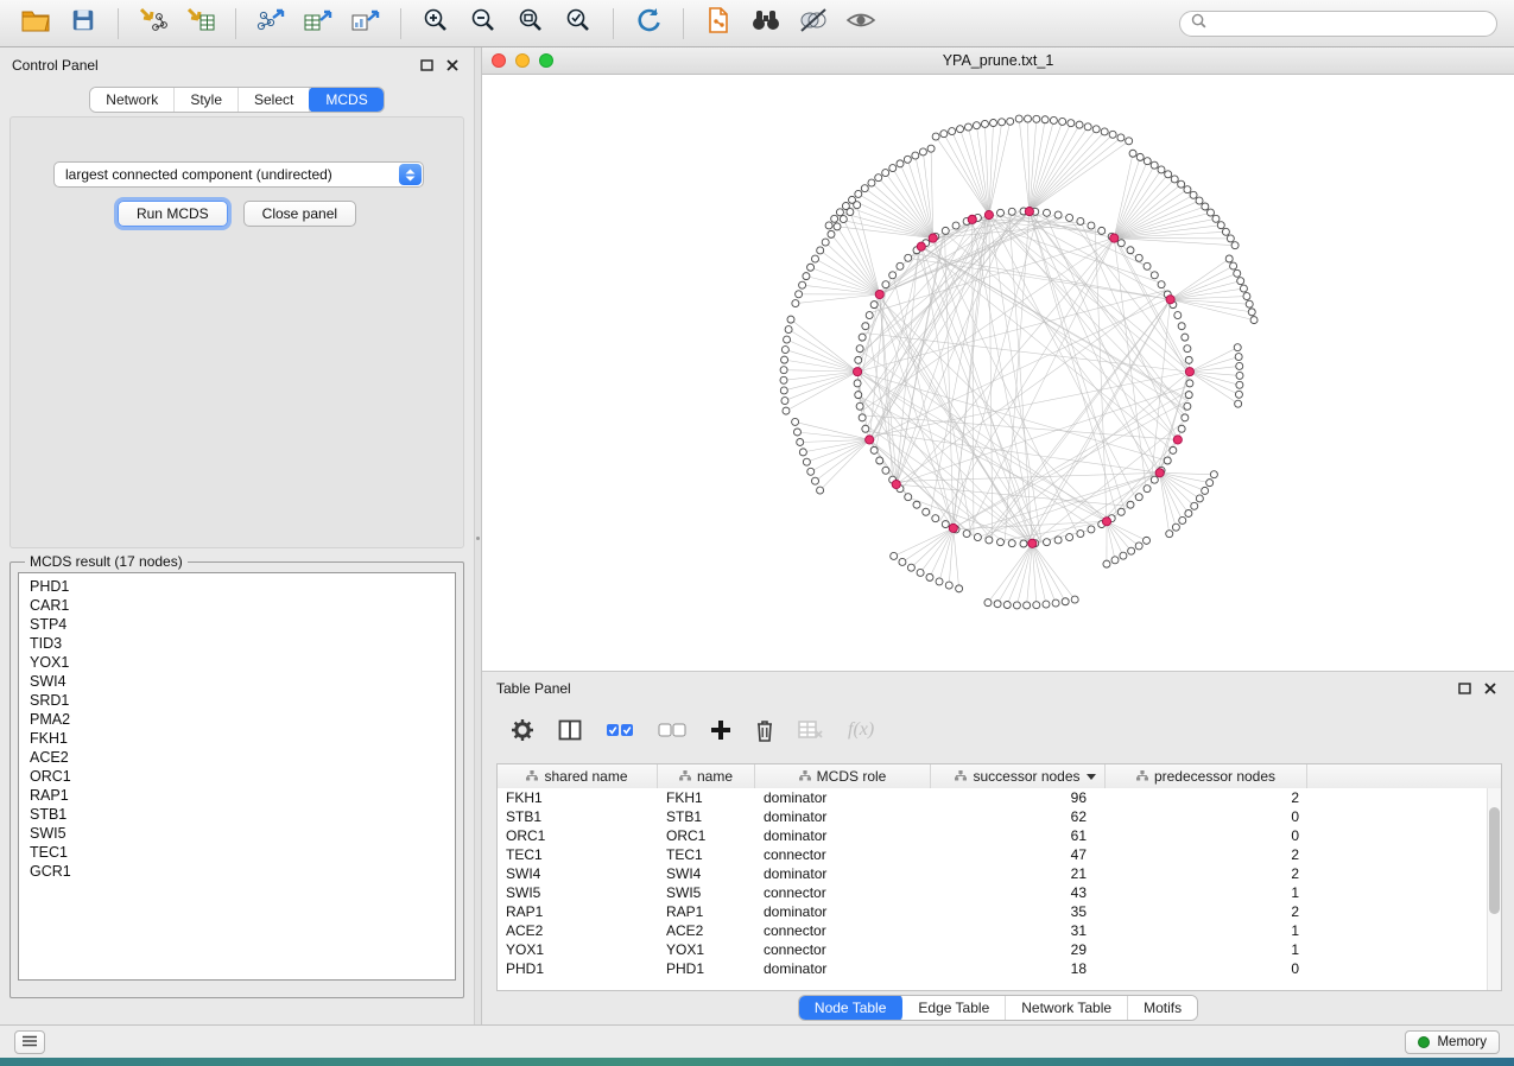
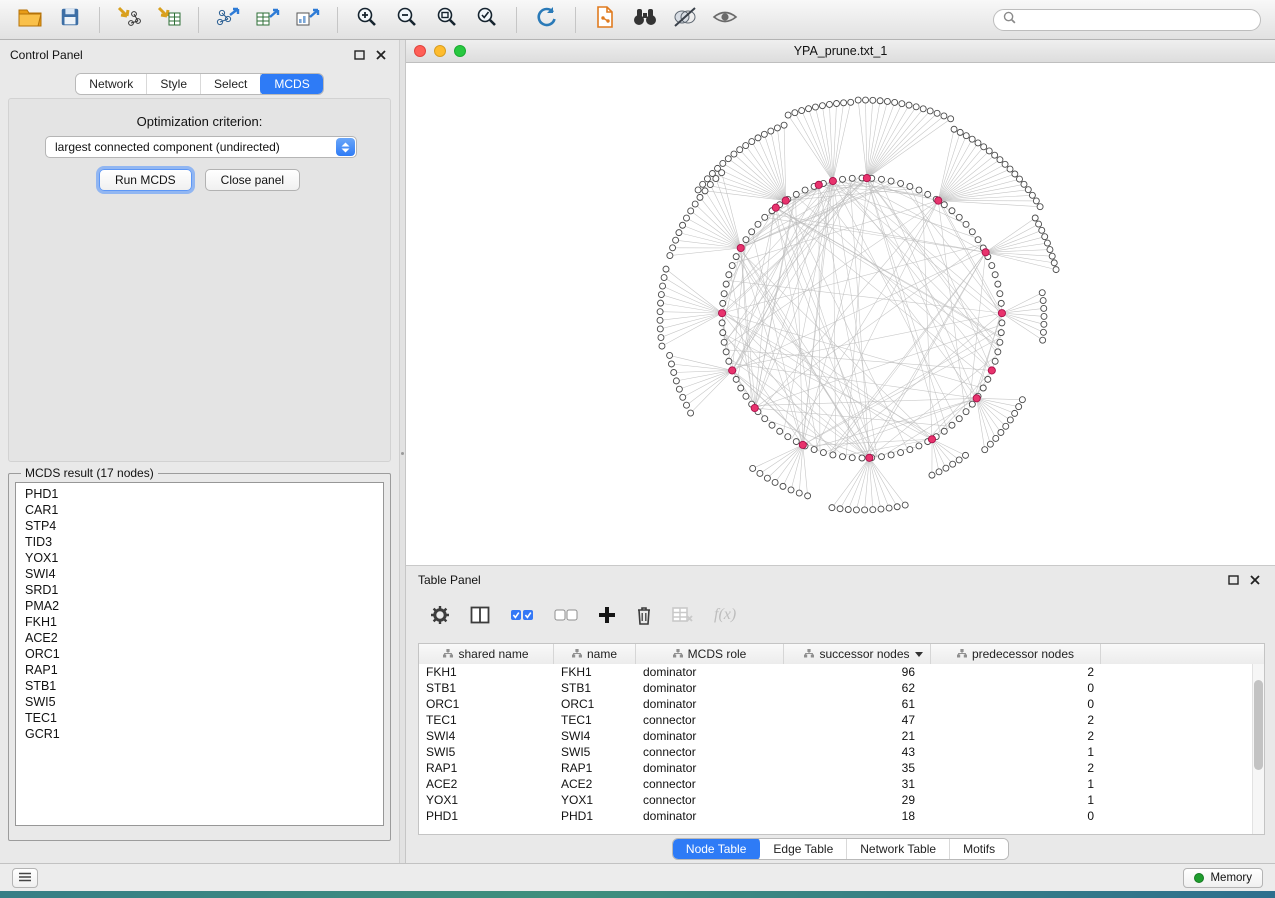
  Control Panel
  Network
  Style
  Select
  MCDS
+ Optimization criterion:
  largest connected component (undirected)
  Run MCDS
  Close panel
  MCDS result (17 nodes)
  PHD1
  CAR1
  STP4
  TID3
  YOX1
  SWI4
  SRD1
  PMA2
  FKH1
  ACE2
  ORC1
  RAP1
  STB1
  SWI5
  TEC1
  GCR1
  YPA_prune.txt_1
  Table Panel
  f(x)
  shared name
  name
  MCDS role
  successor nodes
  predecessor nodes
  FKH1
  FKH1
  dominator
  96
  2
  STB1
  STB1
  dominator
  62
  0
  ORC1
  ORC1
  dominator
  61
  0
  TEC1
  TEC1
  connector
  47
  2
  SWI4
  SWI4
  dominator
  21
  2
  SWI5
  SWI5
  connector
  43
  1
  RAP1
  RAP1
  dominator
  35
  2
  ACE2
  ACE2
  connector
  31
  1
  YOX1
  YOX1
  connector
  29
  1
  PHD1
  PHD1
  dominator
  18
  0
  Node Table
  Edge Table
  Network Table
  Motifs
  Memory
